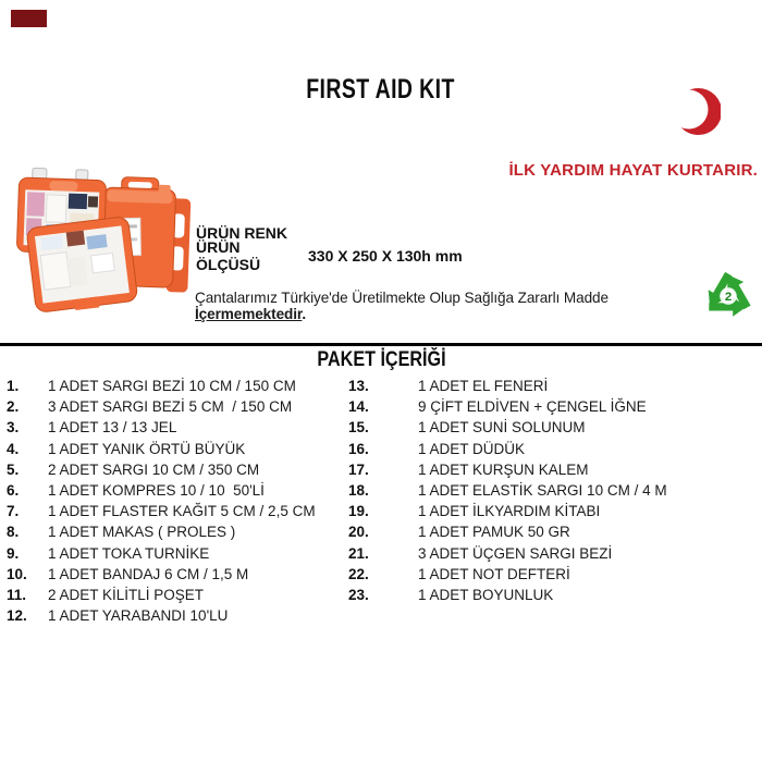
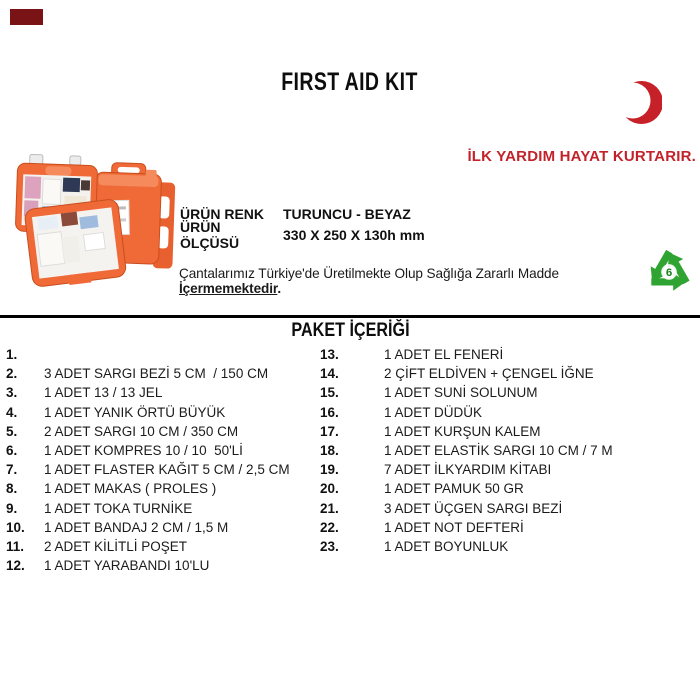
  FIRST AID KIT
  İLK YARDIM HAYAT KURTARIR.
  ÜRÜN RENK
+ TURUNCU - BEYAZ
  ÜRÜN ÖLÇÜSÜ
  330 X 250 X 130h mm
  Çantalarımız Türkiye'de Üretilmekte Olup Sağlığa Zararlı Madde İçermemektedir.
- 2
+ 6
  PAKET İÇERİĞİ
  1.
- 1 ADET SARGI BEZİ 10 CM / 150 CM
  2.
  3 ADET SARGI BEZİ 5 CM / 150 CM
  3.
  1 ADET 13 / 13 JEL
  4.
  1 ADET YANIK ÖRTÜ BÜYÜK
  5.
  2 ADET SARGI 10 CM / 350 CM
  6.
  1 ADET KOMPRES 10 / 10 50'Lİ
  7.
  1 ADET FLASTER KAĞIT 5 CM / 2,5 CM
  8.
  1 ADET MAKAS ( PROLES )
  9.
  1 ADET TOKA TURNİKE
  10.
- 1 ADET BANDAJ 6 CM / 1,5 M
+ 1 ADET BANDAJ 2 CM / 1,5 M
  11.
  2 ADET KİLİTLİ POŞET
  12.
  1 ADET YARABANDI 10'LU
  13.
  1 ADET EL FENERİ
  14.
- 9 ÇİFT ELDİVEN + ÇENGEL İĞNE
+ 2 ÇİFT ELDİVEN + ÇENGEL İĞNE
  15.
  1 ADET SUNİ SOLUNUM
  16.
  1 ADET DÜDÜK
  17.
  1 ADET KURŞUN KALEM
  18.
- 1 ADET ELASTİK SARGI 10 CM / 4 M
+ 1 ADET ELASTİK SARGI 10 CM / 7 M
  19.
- 1 ADET İLKYARDIM KİTABI
+ 7 ADET İLKYARDIM KİTABI
  20.
  1 ADET PAMUK 50 GR
  21.
  3 ADET ÜÇGEN SARGI BEZİ
  22.
  1 ADET NOT DEFTERİ
  23.
  1 ADET BOYUNLUK
